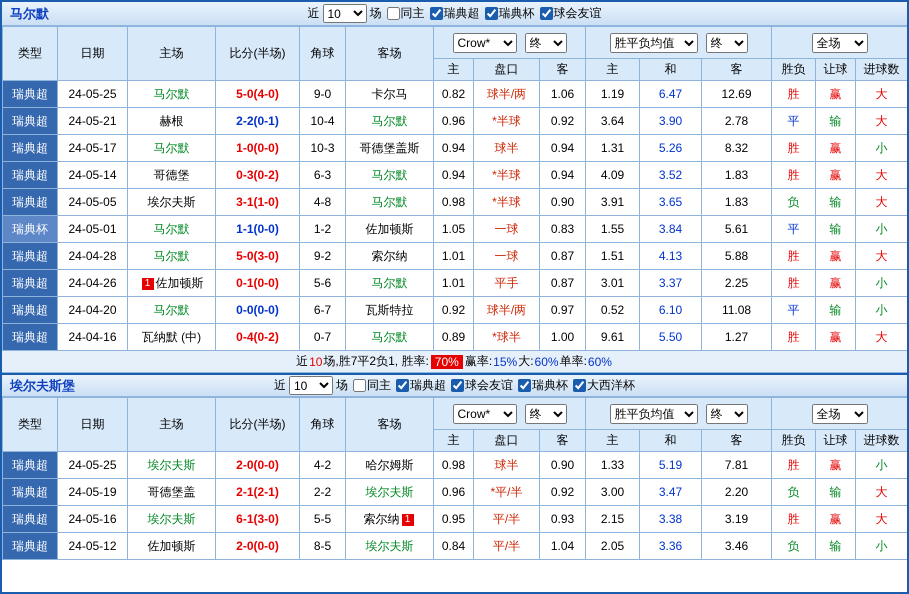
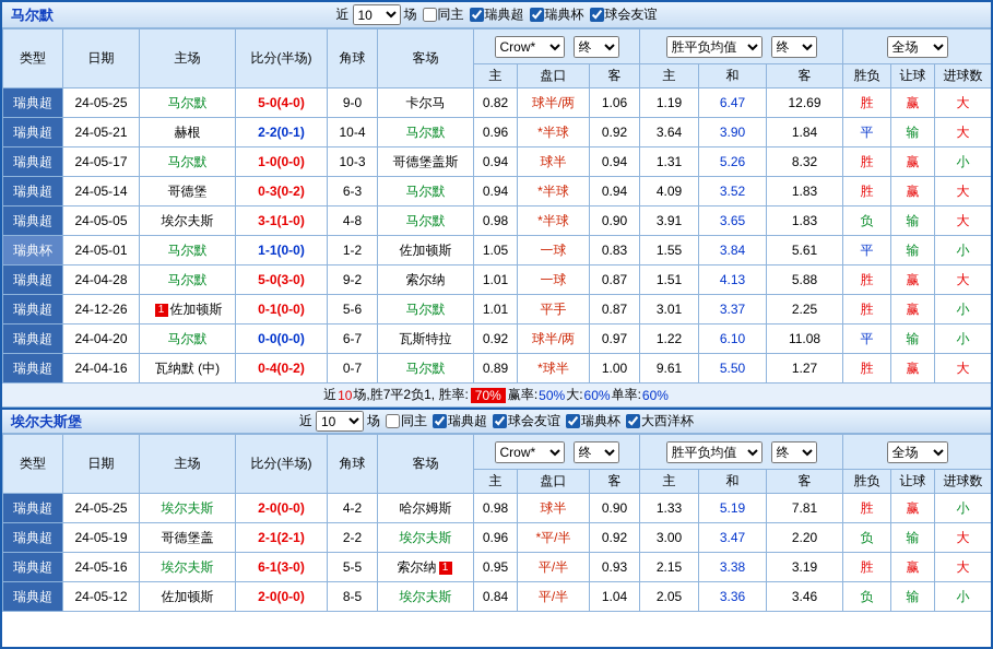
  马尔默
  近
  10
  场
  同主
  瑞典超
  瑞典杯
  球会友谊
  类型	日期	主场	比分(半场)	角球	客场	Crow* 终	胜平负均值 终	全场
  主	盘口	客	主	和	客	胜负	让球	进球数
  瑞典超	24-05-25	马尔默	5-0(4-0)	9-0	卡尔马	0.82	球半/两	1.06	1.19	6.47	12.69	胜	赢	大
- 瑞典超	24-05-21	赫根	2-2(0-1)	10-4	马尔默	0.96	*半球	0.92	3.64	3.90	2.78	平	输	大
+ 瑞典超	24-05-21	赫根	2-2(0-1)	10-4	马尔默	0.96	*半球	0.92	3.64	3.90	1.84	平	输	大
  瑞典超	24-05-17	马尔默	1-0(0-0)	10-3	哥德堡盖斯	0.94	球半	0.94	1.31	5.26	8.32	胜	赢	小
  瑞典超	24-05-14	哥德堡	0-3(0-2)	6-3	马尔默	0.94	*半球	0.94	4.09	3.52	1.83	胜	赢	大
  瑞典超	24-05-05	埃尔夫斯	3-1(1-0)	4-8	马尔默	0.98	*半球	0.90	3.91	3.65	1.83	负	输	大
  瑞典杯	24-05-01	马尔默	1-1(0-0)	1-2	佐加顿斯	1.05	一球	0.83	1.55	3.84	5.61	平	输	小
  瑞典超	24-04-28	马尔默	5-0(3-0)	9-2	索尔纳	1.01	一球	0.87	1.51	4.13	5.88	胜	赢	大
- 瑞典超	24-04-26	1 佐加顿斯	0-1(0-0)	5-6	马尔默	1.01	平手	0.87	3.01	3.37	2.25	胜	赢	小
+ 瑞典超	24-12-26	1 佐加顿斯	0-1(0-0)	5-6	马尔默	1.01	平手	0.87	3.01	3.37	2.25	胜	赢	小
- 瑞典超	24-04-20	马尔默	0-0(0-0)	6-7	瓦斯特拉	0.92	球半/两	0.97	0.52	6.10	11.08	平	输	小
+ 瑞典超	24-04-20	马尔默	0-0(0-0)	6-7	瓦斯特拉	0.92	球半/两	0.97	1.22	6.10	11.08	平	输	小
  瑞典超	24-04-16	瓦纳默 (中)	0-4(0-2)	0-7	马尔默	0.89	*球半	1.00	9.61	5.50	1.27	胜	赢	大
  近
  10
  场,胜7平2负1, 胜率:
  70%
  赢率:
- 15%
+ 50%
  大:
  60%
  单率:
  60%
  埃尔夫斯堡
  近
  10
  场
  同主
  瑞典超
  球会友谊
  瑞典杯
  大西洋杯
  类型	日期	主场	比分(半场)	角球	客场	Crow* 终	胜平负均值 终	全场
  主	盘口	客	主	和	客	胜负	让球	进球数
  瑞典超	24-05-25	埃尔夫斯	2-0(0-0)	4-2	哈尔姆斯	0.98	球半	0.90	1.33	5.19	7.81	胜	赢	小
  瑞典超	24-05-19	哥德堡盖	2-1(2-1)	2-2	埃尔夫斯	0.96	*平/半	0.92	3.00	3.47	2.20	负	输	大
  瑞典超	24-05-16	埃尔夫斯	6-1(3-0)	5-5	索尔纳 1	0.95	平/半	0.93	2.15	3.38	3.19	胜	赢	大
  瑞典超	24-05-12	佐加顿斯	2-0(0-0)	8-5	埃尔夫斯	0.84	平/半	1.04	2.05	3.36	3.46	负	输	小
